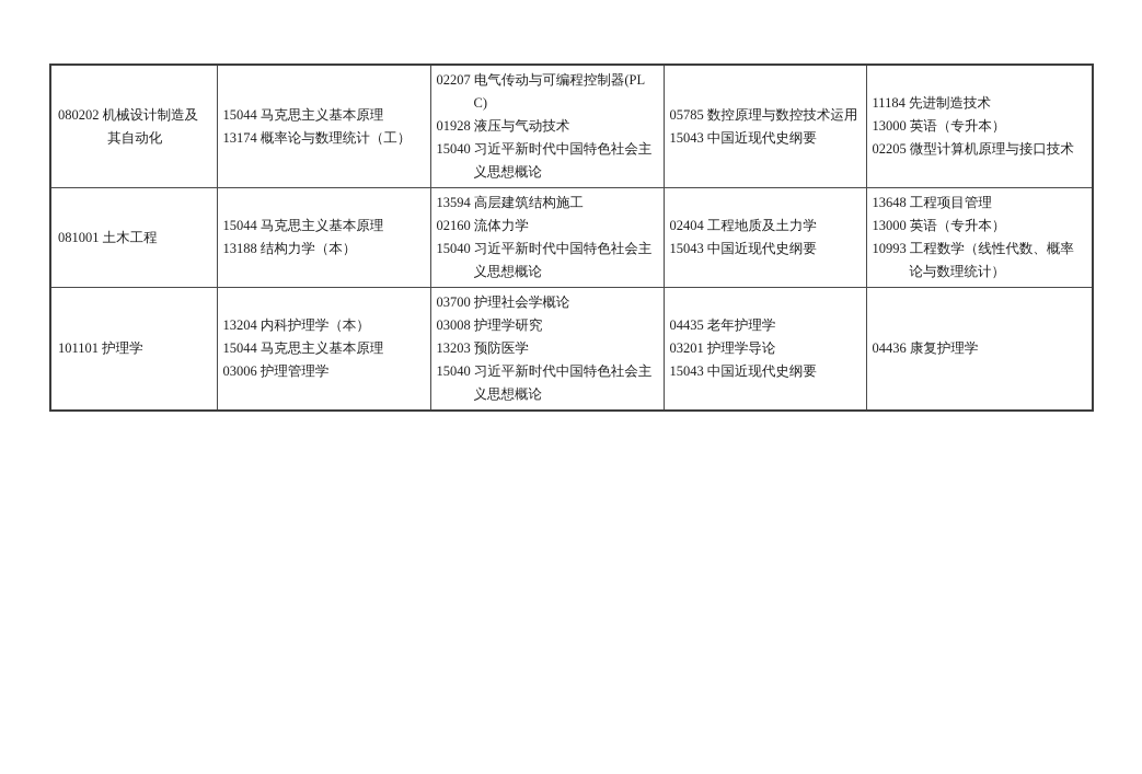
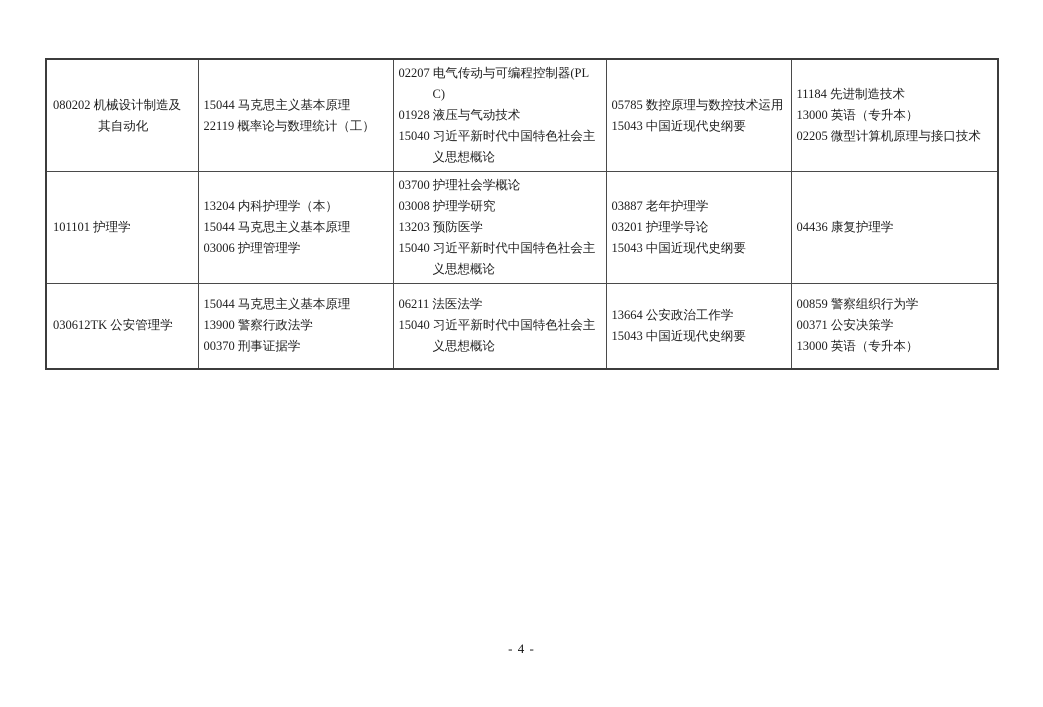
- 080202 机械设计制造及其自动化	15044 马克思主义基本原理13174 概率论与数理统计（工）	02207 电气传动与可编程控制器(PLC)01928 液压与气动技术15040 习近平新时代中国特色社会主义思想概论	05785 数控原理与数控技术运用15043 中国近现代史纲要	11184 先进制造技术13000 英语（专升本）02205 微型计算机原理与接口技术
+ 080202 机械设计制造及其自动化	15044 马克思主义基本原理22119 概率论与数理统计（工）	02207 电气传动与可编程控制器(PLC)01928 液压与气动技术15040 习近平新时代中国特色社会主义思想概论	05785 数控原理与数控技术运用15043 中国近现代史纲要	11184 先进制造技术13000 英语（专升本）02205 微型计算机原理与接口技术
- 081001 土木工程	15044 马克思主义基本原理13188 结构力学（本）	13594 高层建筑结构施工02160 流体力学15040 习近平新时代中国特色社会主义思想概论	02404 工程地质及土力学15043 中国近现代史纲要	13648 工程项目管理13000 英语（专升本）10993 工程数学（线性代数、概率论与数理统计）
- 101101 护理学	13204 内科护理学（本）15044 马克思主义基本原理03006 护理管理学	03700 护理社会学概论03008 护理学研究13203 预防医学15040 习近平新时代中国特色社会主义思想概论	04435 老年护理学03201 护理学导论15043 中国近现代史纲要	04436 康复护理学
+ 101101 护理学	13204 内科护理学（本）15044 马克思主义基本原理03006 护理管理学	03700 护理社会学概论03008 护理学研究13203 预防医学15040 习近平新时代中国特色社会主义思想概论	03887 老年护理学03201 护理学导论15043 中国近现代史纲要	04436 康复护理学
+ 030612TK 公安管理学	15044 马克思主义基本原理13900 警察行政法学00370 刑事证据学	06211 法医法学15040 习近平新时代中国特色社会主义思想概论	13664 公安政治工作学15043 中国近现代史纲要	00859 警察组织行为学00371 公安决策学13000 英语（专升本）
+ - 4 -
